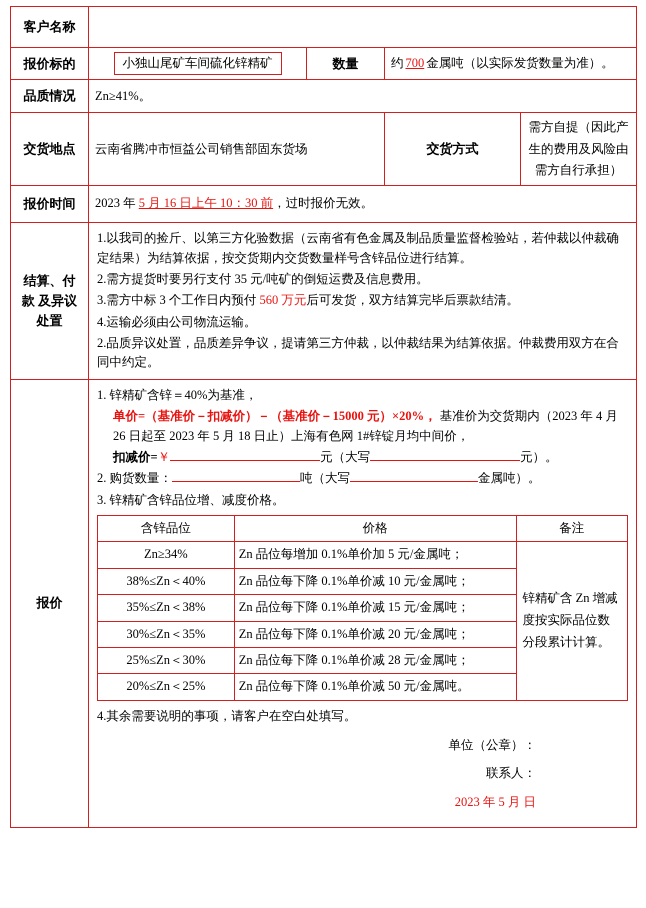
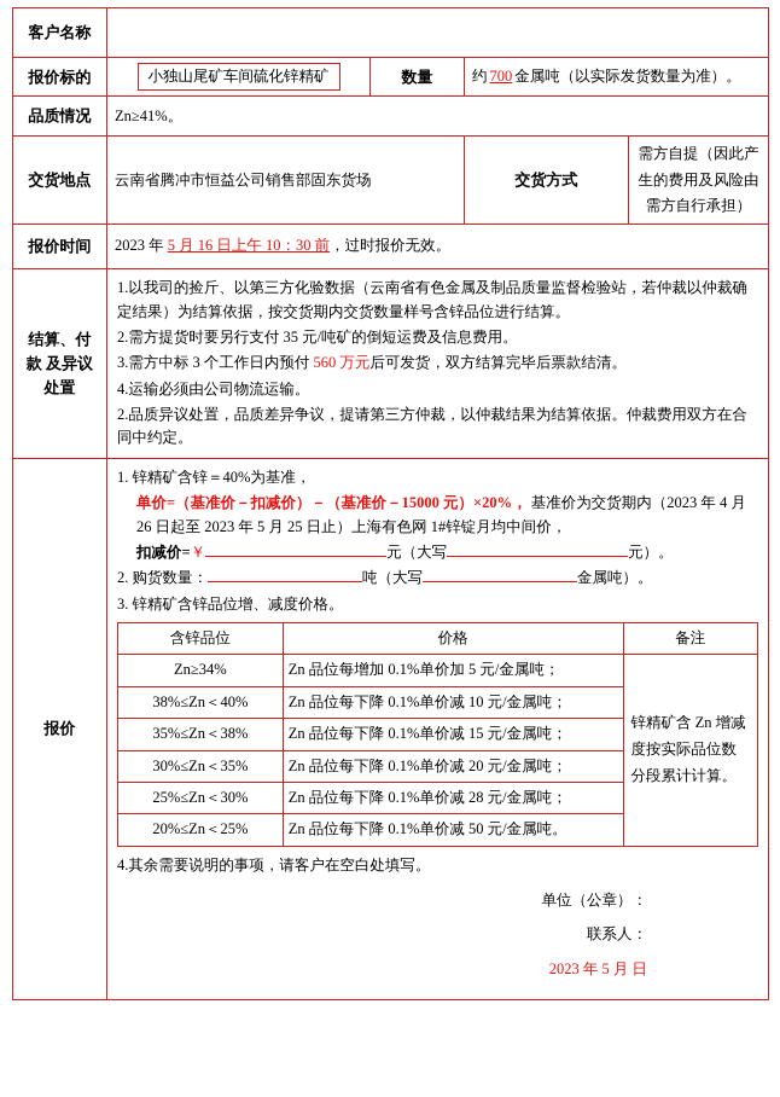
  客户名称
  报价标的	小独山尾矿车间硫化锌精矿	数量	约 700 金属吨（以实际发货数量为准）。
  品质情况	Zn≥41%。
  交货地点	云南省腾冲市恒益公司销售部固东货场	交货方式	需方自提（因此产生的费用及风险由需方自行承担）
  报价时间	2023 年 5 月 16 日上午 10：30 前，过时报价无效。
  结算、付款 及异议处置	1.以我司的捡斤、以第三方化验数据（云南省有色金属及制品质量监督检验站，若仲裁以仲裁确定结果）为结算依据，按交货期内交货数量样号含锌品位进行结算。 2.需方提货时要另行支付 35 元/吨矿的倒短运费及信息费用。 3.需方中标 3 个工作日内预付 560 万元后可发货，双方结算完毕后票款结清。 4.运输必须由公司物流运输。 2.品质异议处置，品质差异争议，提请第三方仲裁，以仲裁结果为结算依据。仲裁费用双方在合同中约定。
- 报价	1. 锌精矿含锌＝40%为基准， 单价=（基准价－扣减价）－（基准价－15000 元）×20%， 基准价为交货期内（2023 年 4 月 26 日起至 2023 年 5 月 18 日止）上海有色网 1#锌锭月均中间价， 扣减价=￥ 元（大写 元）。 2. 购货数量： 吨（大写 金属吨）。 3. 锌精矿含锌品位增、减度价格。
+ 报价	1. 锌精矿含锌＝40%为基准， 单价=（基准价－扣减价）－（基准价－15000 元）×20%， 基准价为交货期内（2023 年 4 月 26 日起至 2023 年 5 月 25 日止）上海有色网 1#锌锭月均中间价， 扣减价=￥ 元（大写 元）。 2. 购货数量： 吨（大写 金属吨）。 3. 锌精矿含锌品位增、减度价格。
  含锌品位	价格	备注
  Zn≥34%	Zn 品位每增加 0.1%单价加 5 元/金属吨；	锌精矿含 Zn 增减度按实际品位数分段累计计算。
  38%≤Zn＜40%	Zn 品位每下降 0.1%单价减 10 元/金属吨；
  35%≤Zn＜38%	Zn 品位每下降 0.1%单价减 15 元/金属吨；
  30%≤Zn＜35%	Zn 品位每下降 0.1%单价减 20 元/金属吨；
  25%≤Zn＜30%	Zn 品位每下降 0.1%单价减 28 元/金属吨；
  20%≤Zn＜25%	Zn 品位每下降 0.1%单价减 50 元/金属吨。
  	4.其余需要说明的事项，请客户在空白处填写。 单位（公章）： 联系人： 2023 年 5 月 日
